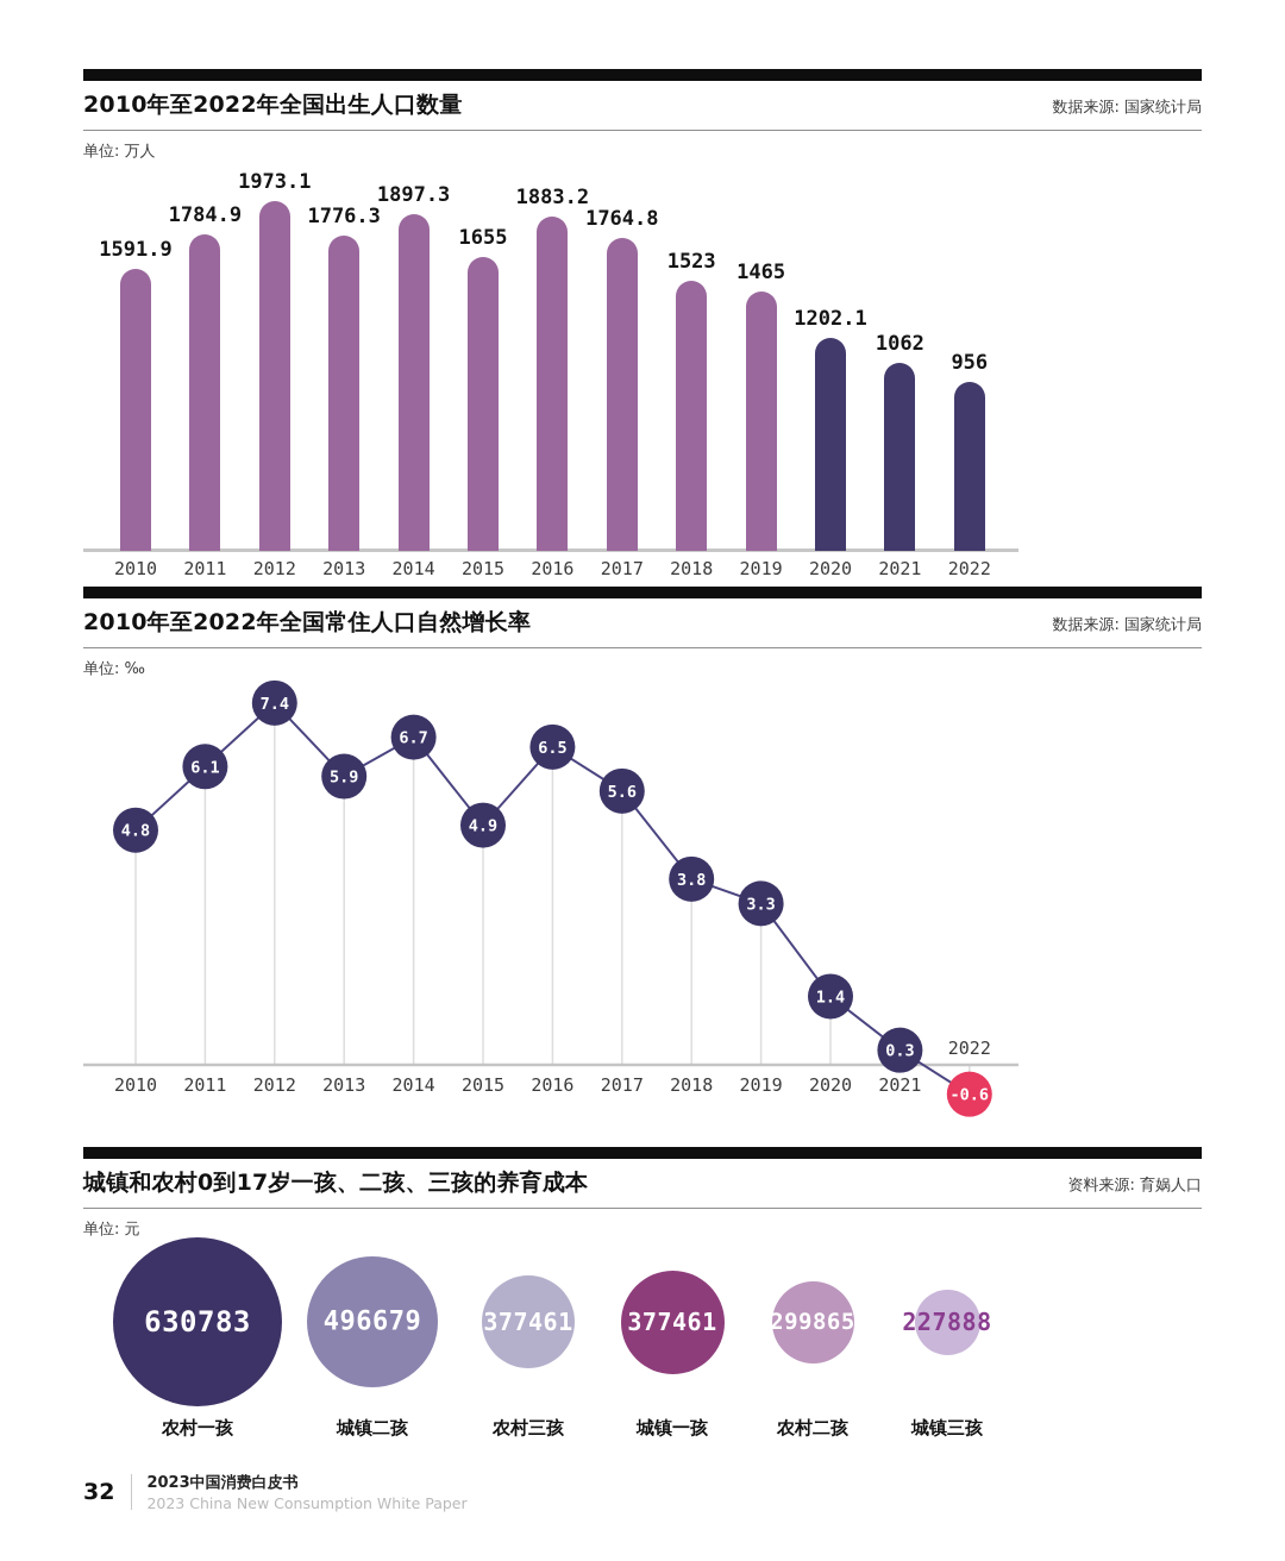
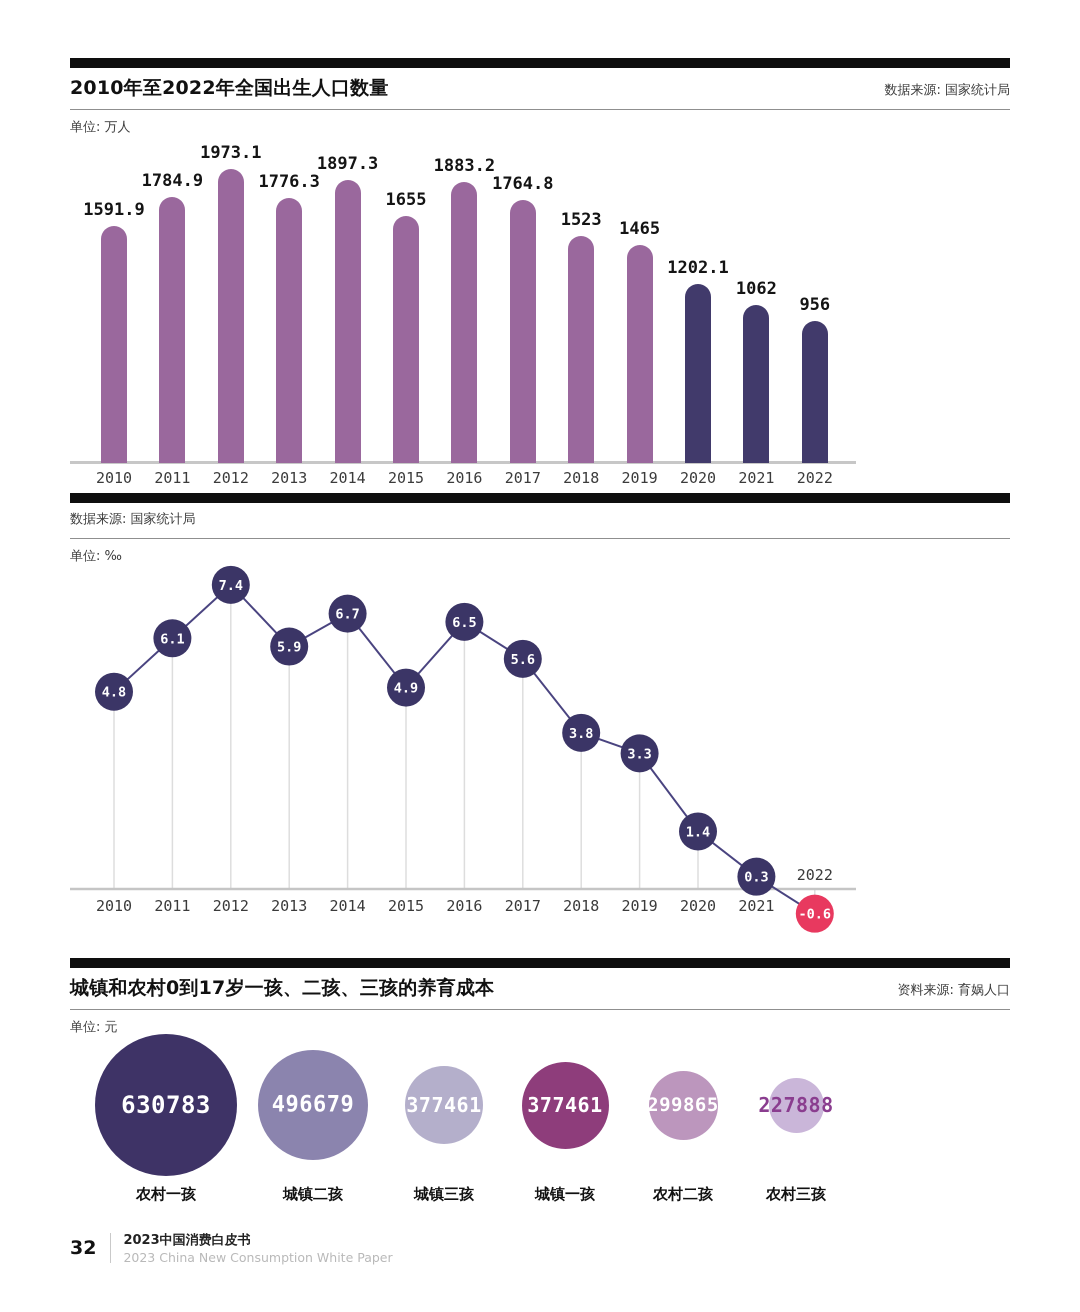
  2010年至2022年全国出生人口数量
  数据来源: 国家统计局
  单位: 万人
  1591.9
  2010
  1784.9
  2011
  1973.1
  2012
  1776.3
  2013
  1897.3
  2014
  1655
  2015
  1883.2
  2016
  1764.8
  2017
  1523
  2018
  1465
  2019
  1202.1
  2020
  1062
  2021
  956
  2022
- 2010年至2022年全国常住人口自然增长率
  数据来源: 国家统计局
  单位: ‰
  4.8
  6.1
  7.4
  5.9
  6.7
  4.9
  6.5
  5.6
  3.8
  3.3
  1.4
  0.3
  -0.6
  2010
  2011
  2012
  2013
  2014
  2015
  2016
  2017
  2018
  2019
  2020
  2021
  2022
  城镇和农村0到17岁一孩、二孩、三孩的养育成本
  资料来源: 育娲人口
  单位: 元
  630783
  农村一孩
  496679
  城镇二孩
  377461
- 农村三孩
+ 城镇三孩
  377461
  城镇一孩
  299865
  农村二孩
  227888
- 城镇三孩
+ 农村三孩
  32
  2023中国消费白皮书
  2023 China New Consumption White Paper
